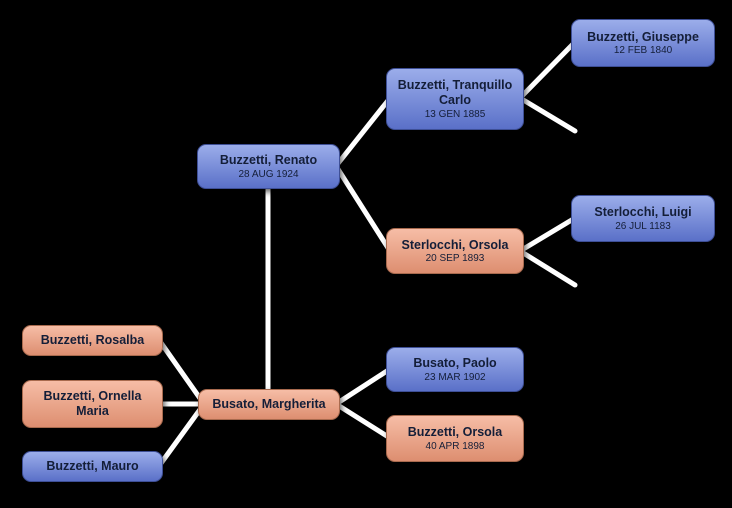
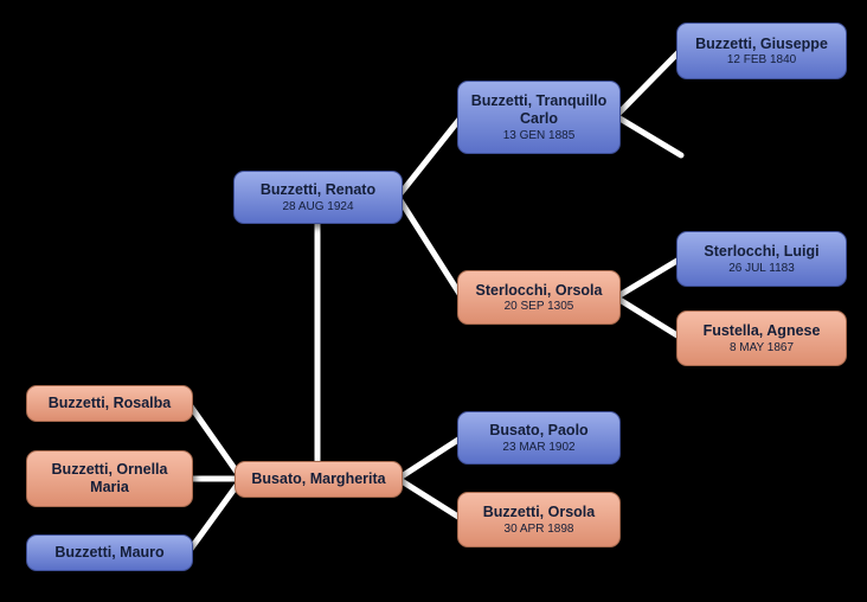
  Buzzetti, Renato
  28 AUG 1924
  Buzzetti, Tranquillo Carlo
  13 GEN 1885
  Buzzetti, Giuseppe
  12 FEB 1840
  Sterlocchi, Orsola
- 20 SEP 1893
+ 20 SEP 1305
  Sterlocchi, Luigi
  26 JUL 1183
+ Fustella, Agnese
+ 8 MAY 1867
  Buzzetti, Rosalba
  Buzzetti, Ornella Maria
  Buzzetti, Mauro
  Busato, Margherita
  Busato, Paolo
  23 MAR 1902
  Buzzetti, Orsola
- 40 APR 1898
+ 30 APR 1898
